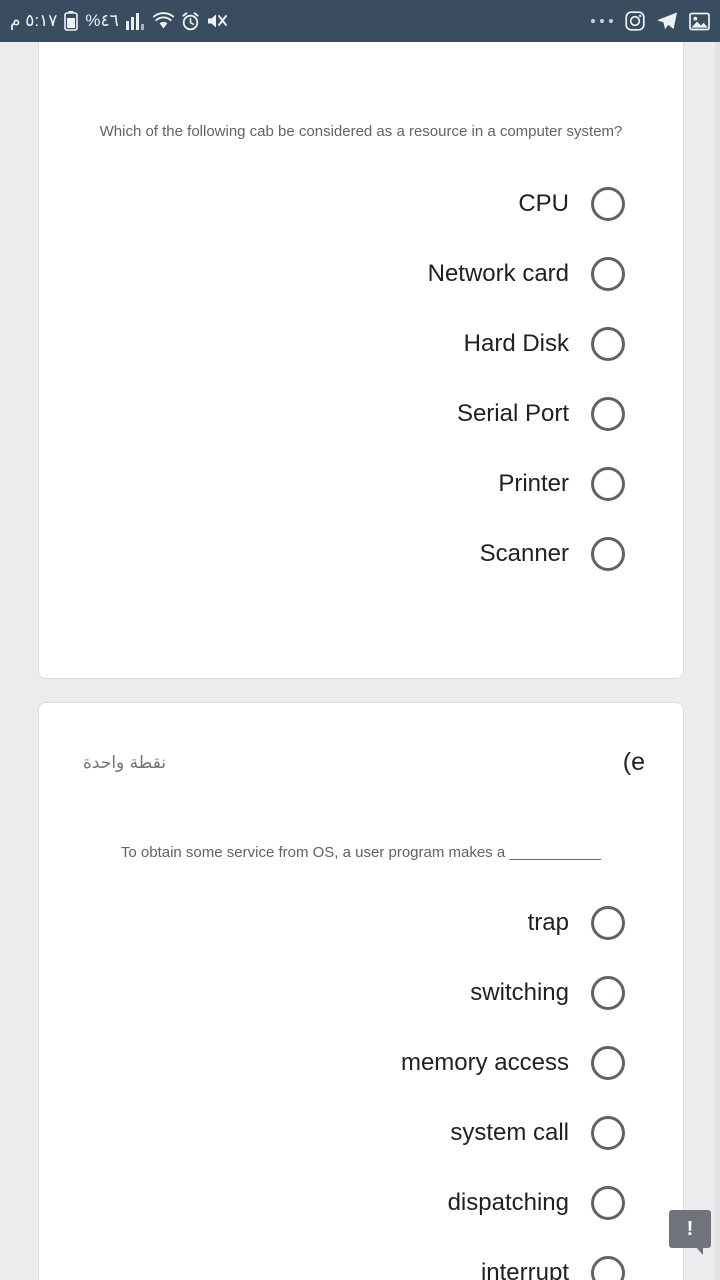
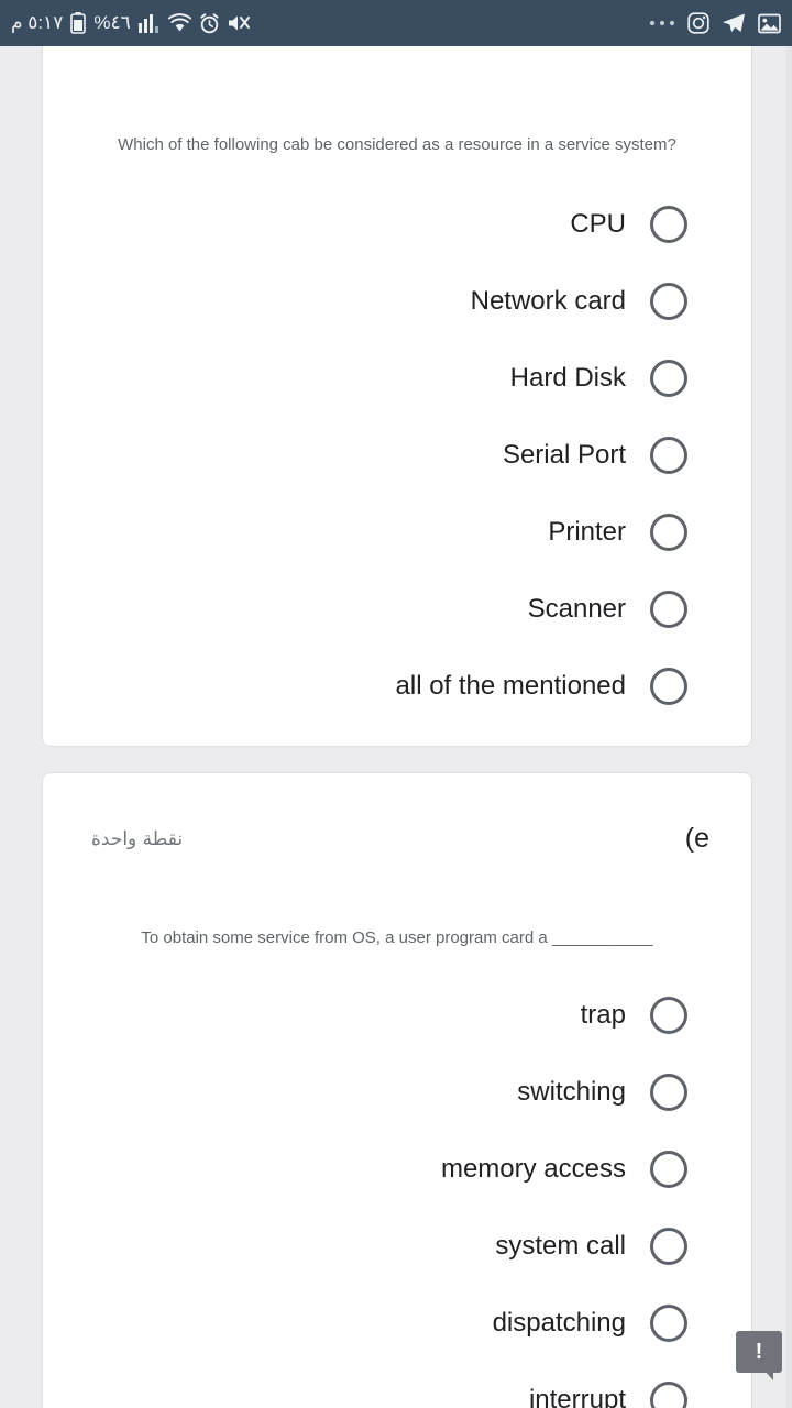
  ٥:١٧ م
  %٤٦
- Which of the following cab be considered as a resource in a computer system?
+ Which of the following cab be considered as a resource in a service system?
  CPU
  Network card
  Hard Disk
  Serial Port
  Printer
  Scanner
+ all of the mentioned
  نقطة واحدة
  (e
- To obtain some service from OS, a user program makes a ___________
+ To obtain some service from OS, a user program card a ___________
  trap
  switching
  memory access
  system call
  dispatching
  interrupt
  !
